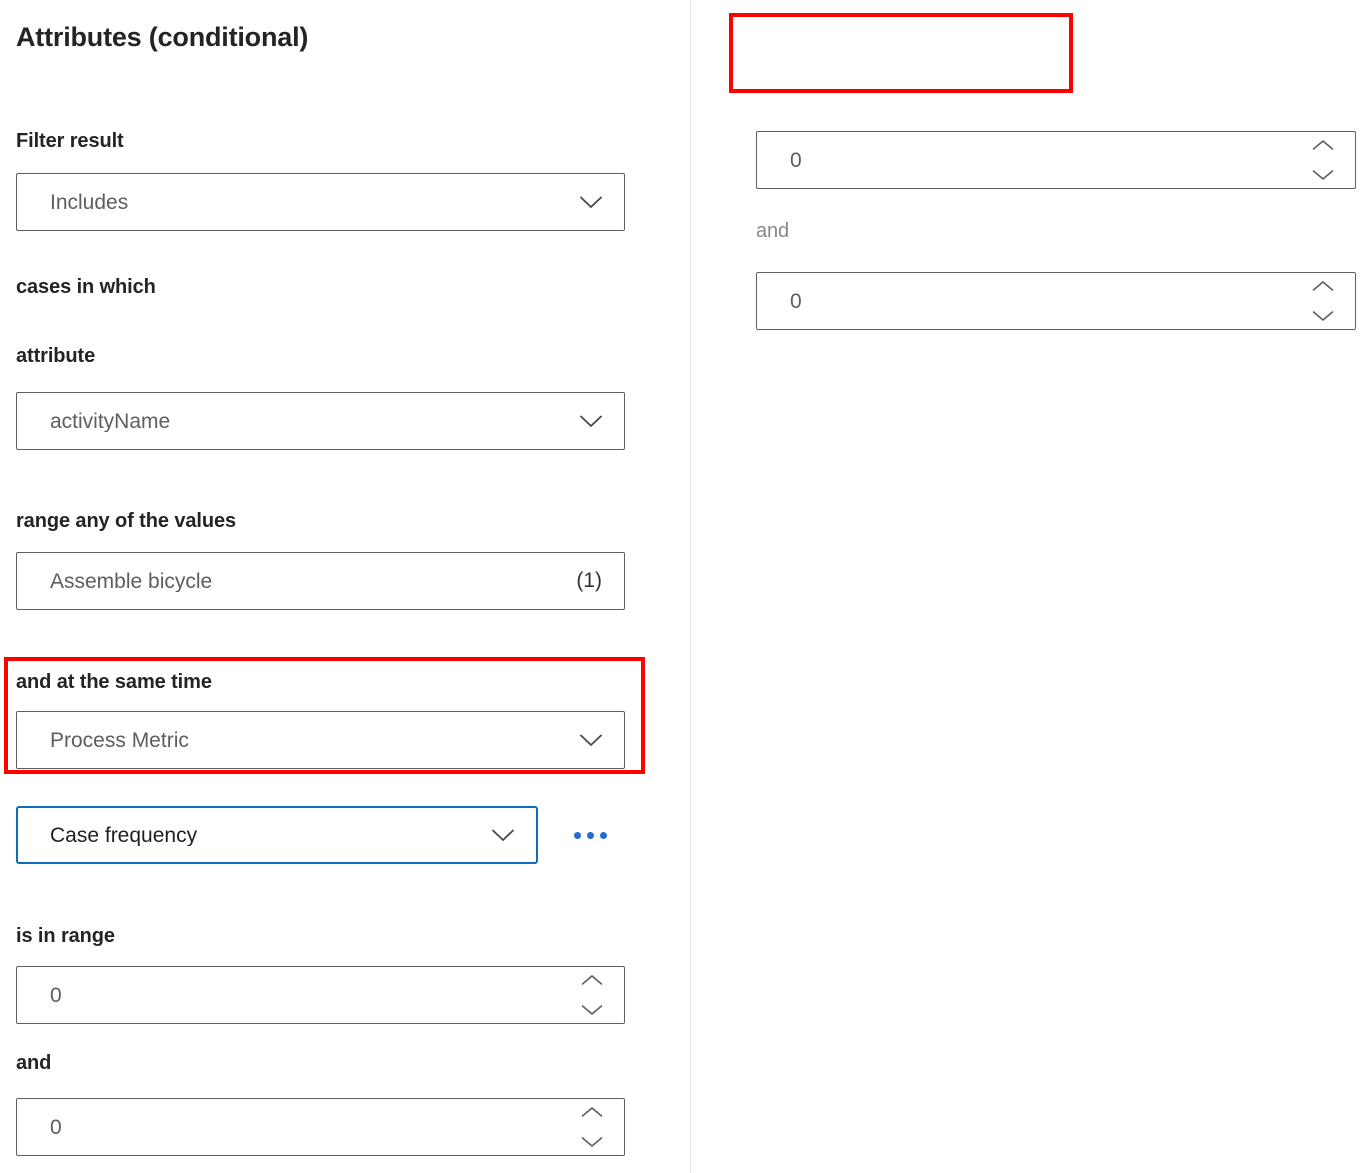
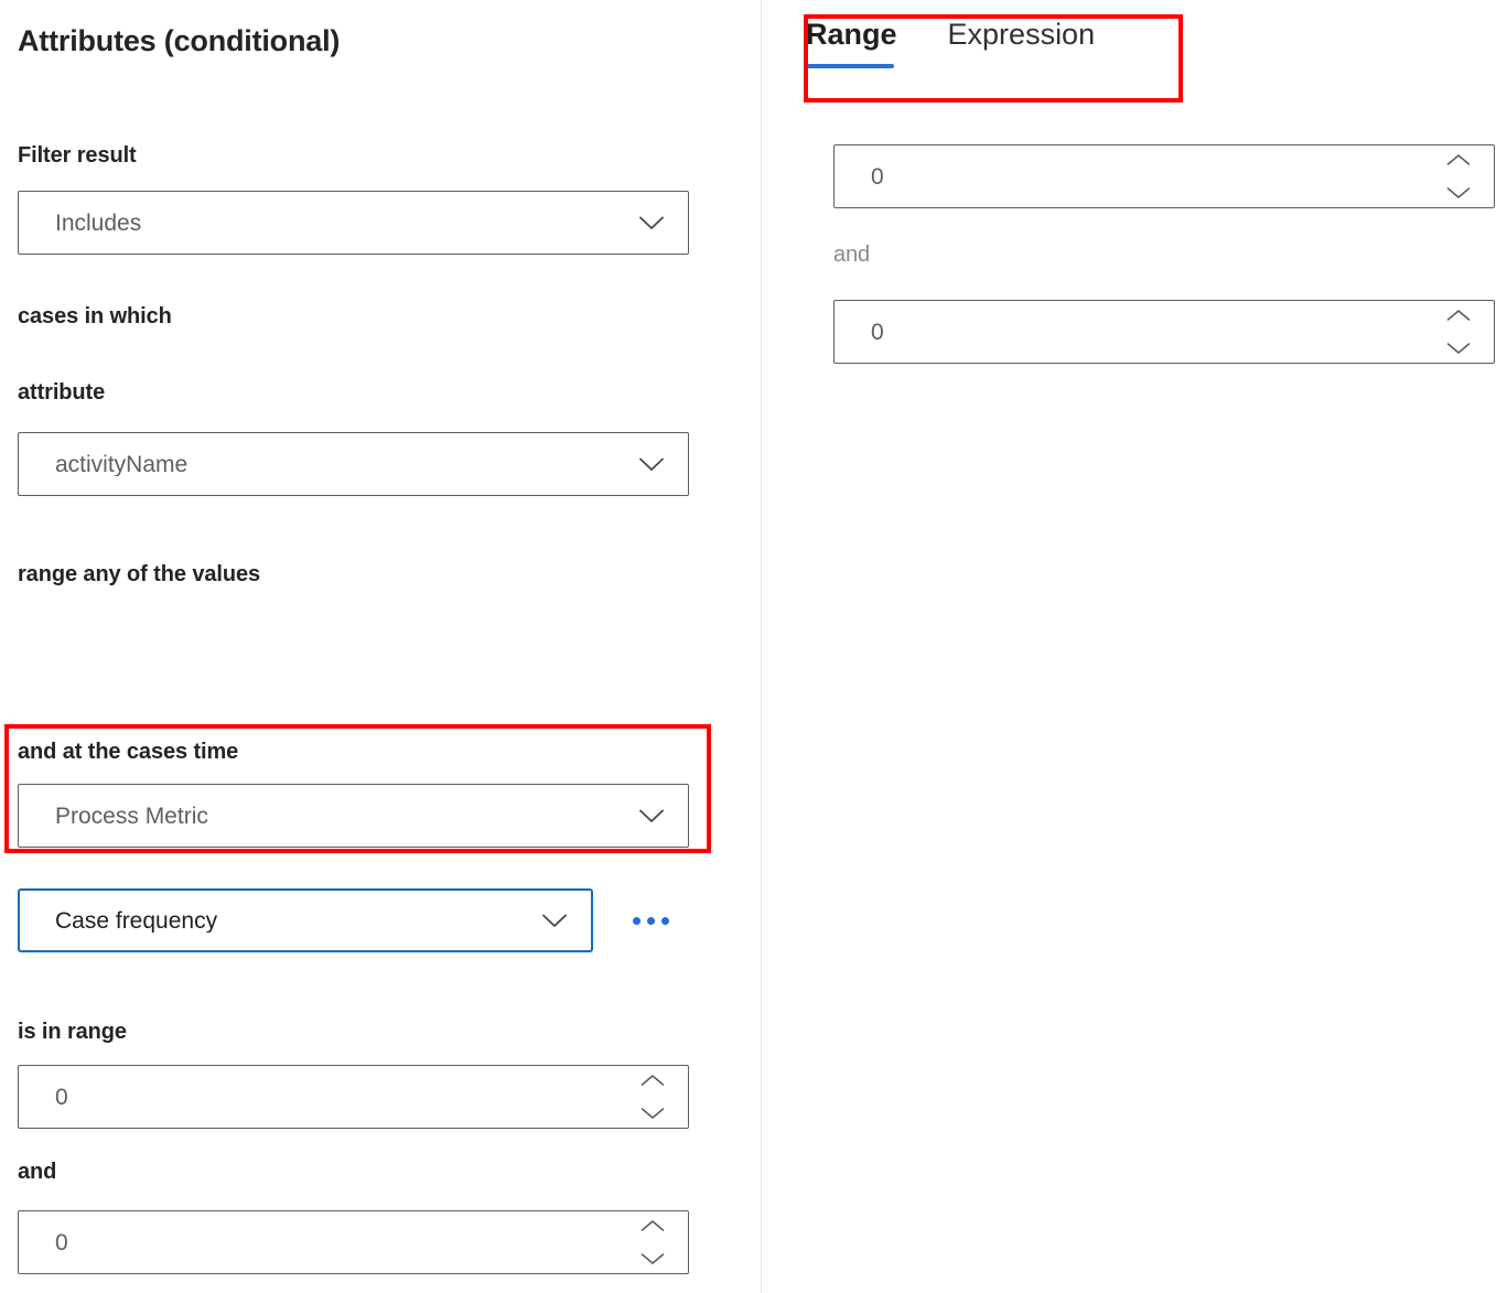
  Attributes (conditional)
  Filter result
  Includes
  cases in which
  attribute
  activityName
  range any of the values
- Assemble bicycle
- (1)
- and at the same time
+ and at the cases time
  Process Metric
  Case frequency
  is in range
  0
  and
  0
+ Range
+ Expression
  0
  and
  0
